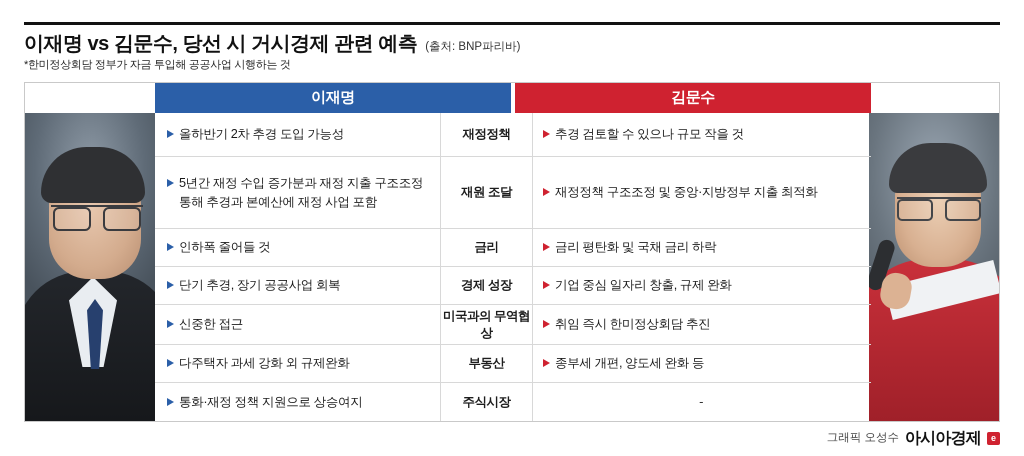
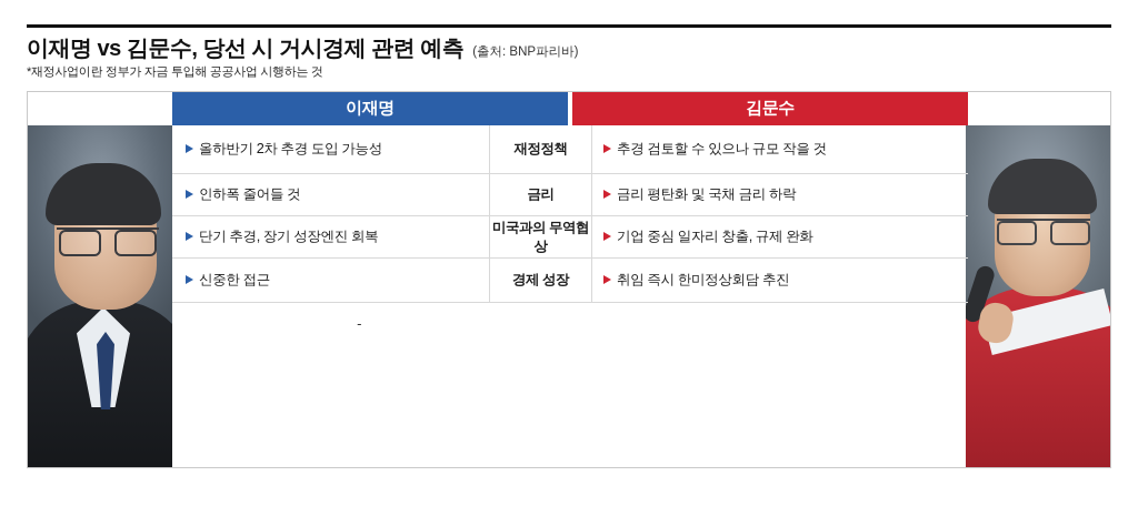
  이재명 vs 김문수, 당선 시 거시경제 관련 예측
  (출처: BNP파리바)
- *한미정상회담 정부가 자금 투입해 공공사업 시행하는 것
+ *재정사업이란 정부가 자금 투입해 공공사업 시행하는 것
  이재명
  김문수
  올하반기 2차 추경 도입 가능성
  재정정책
  추경 검토할 수 있으나 규모 작을 것
- 5년간 재정 수입 증가분과 재정 지출 구조조정 통해 추경과 본예산에 재정 사업 포함
- 재원 조달
- 재정정책 구조조정 및 중앙·지방정부 지출 최적화
  인하폭 줄어들 것
  금리
  금리 평탄화 및 국채 금리 하락
- 단기 추경, 장기 공공사업 회복
+ 단기 추경, 장기 성장엔진 회복
- 경제 성장
+ 미국과의 무역협상
  기업 중심 일자리 창출, 규제 완화
  신중한 접근
- 미국과의 무역협상
+ 경제 성장
  취임 즉시 한미정상회담 추진
- 다주택자 과세 강화 외 규제완화
- 부동산
- 종부세 개편, 양도세 완화 등
- 통화·재정 정책 지원으로 상승여지
- 주식시장
  -
- 그래픽 오성수
- 아시아경제
- e
